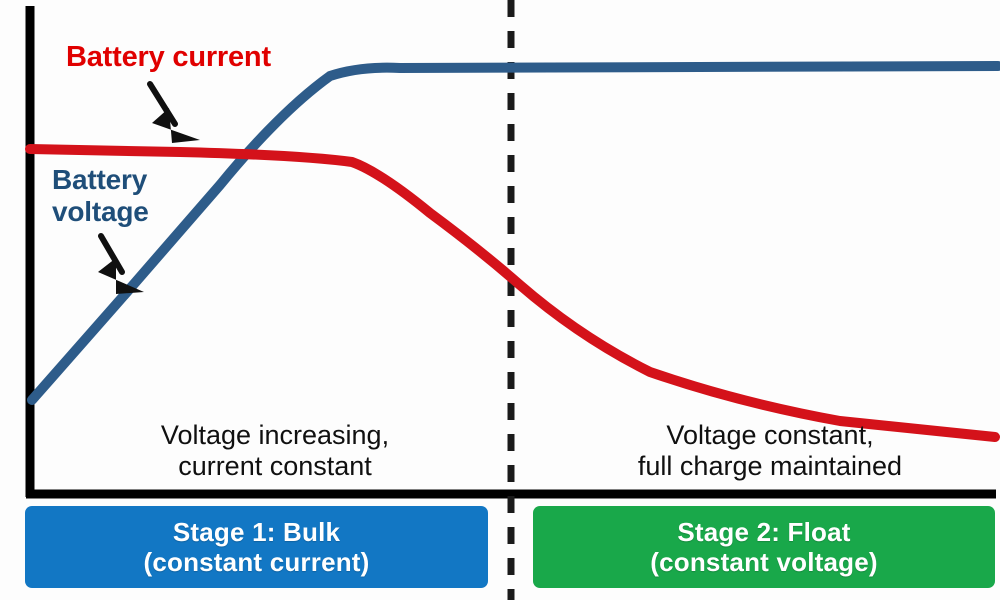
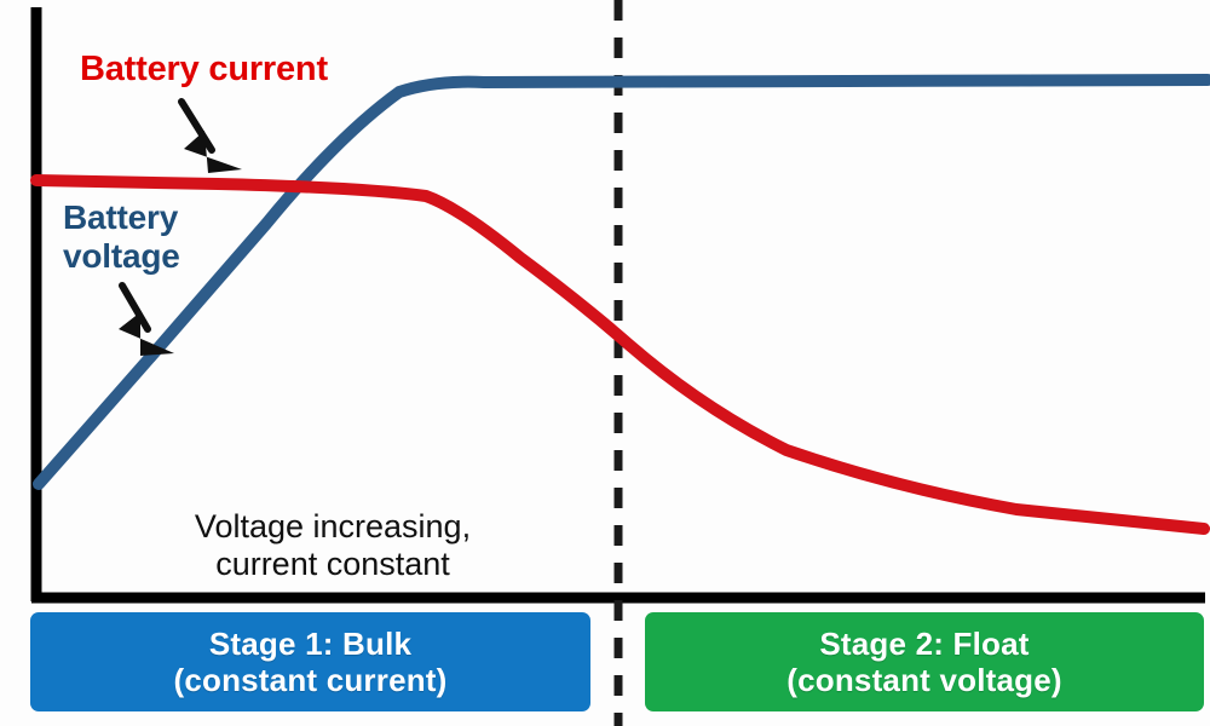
  Battery current
  Battery
  voltage
  Voltage increasing,
  current constant
- Voltage constant,
- full charge maintained
  Stage 1: Bulk
  (constant current)
  Stage 2: Float
  (constant voltage)
